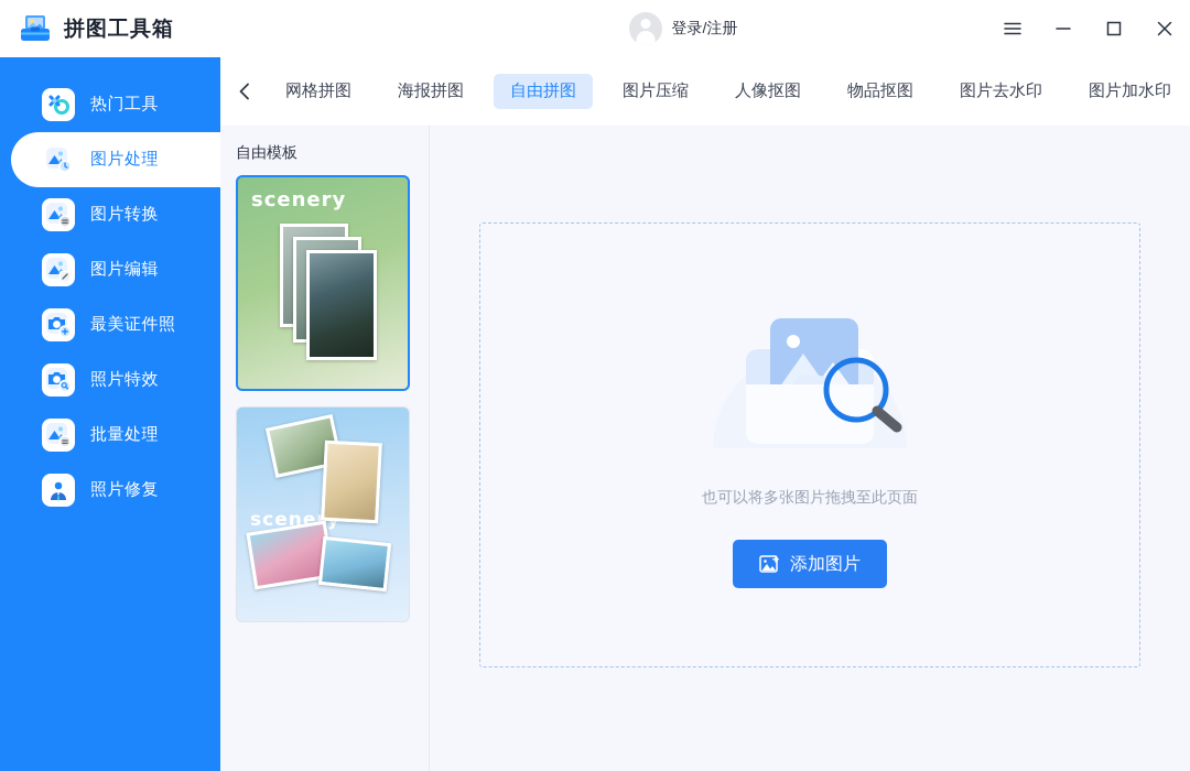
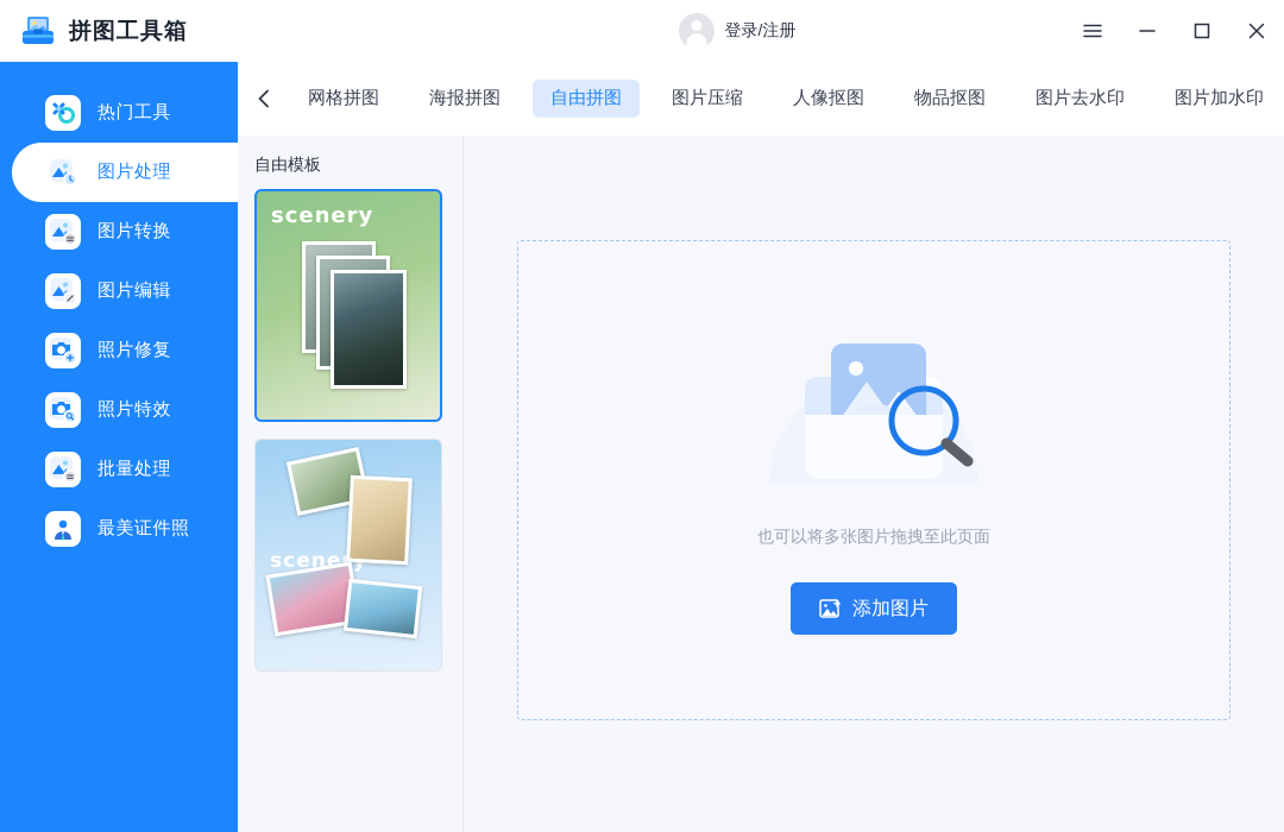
  拼图工具箱
  登录/注册
  热门工具
  图片处理
  图片转换
  图片编辑
- 最美证件照
+ 照片修复
  照片特效
  批量处理
- 照片修复
+ 最美证件照
  网格拼图
  海报拼图
  自由拼图
  图片压缩
  人像抠图
  物品抠图
  图片去水印
  图片加水印
  自由模板
  scenery
  scene
  也可以将多张图片拖拽至此页面
  添加图片
